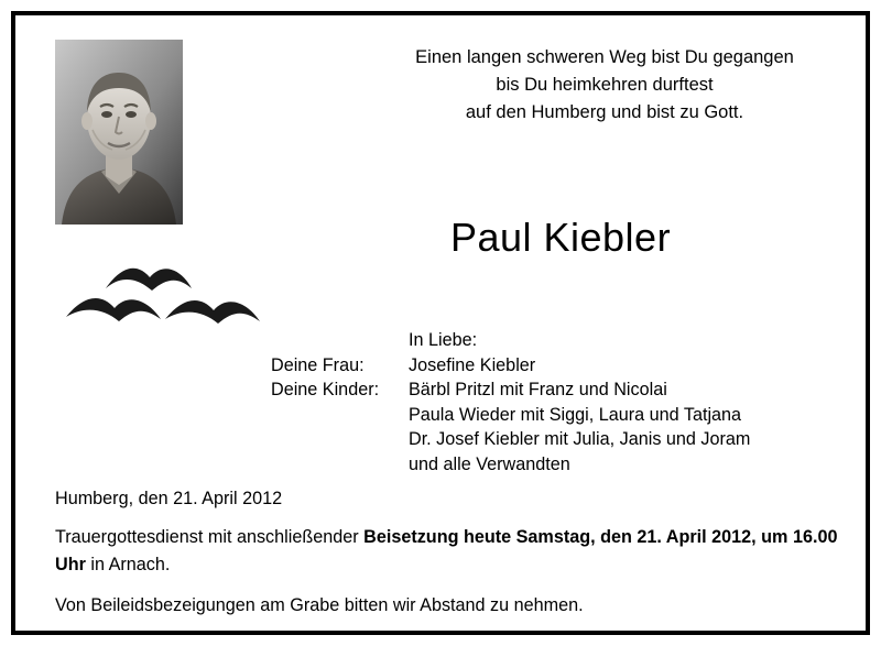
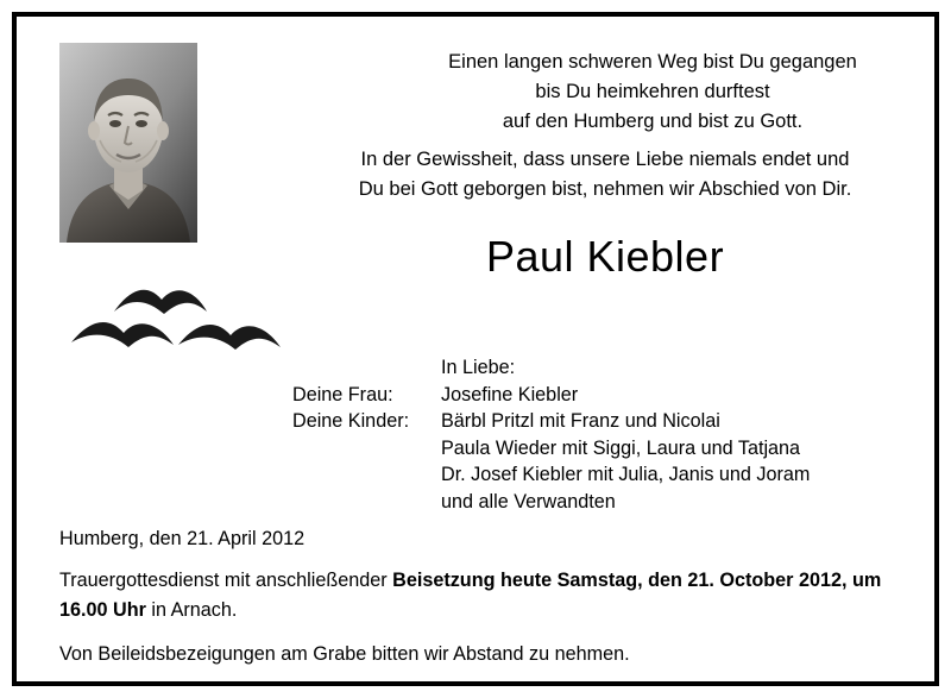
  Einen langen schweren Weg bist Du gegangen
  bis Du heimkehren durftest
  auf den Humberg und bist zu Gott.
+ In der Gewissheit, dass unsere Liebe niemals endet und
+ Du bei Gott geborgen bist, nehmen wir Abschied von Dir.
  Paul Kiebler
  In Liebe:
  Deine Frau:
  Josefine Kiebler
  Deine Kinder:
  Bärbl Pritzl mit Franz und Nicolai
  Paula Wieder mit Siggi, Laura und Tatjana
  Dr. Josef Kiebler mit Julia, Janis und Joram
  und alle Verwandten
  Humberg, den 21. April 2012
- Trauergottesdienst mit anschließender Beisetzung heute Samstag, den 21. April 2012, um 16.00 Uhr in Arnach.
+ Trauergottesdienst mit anschließender Beisetzung heute Samstag, den 21. October 2012, um 16.00 Uhr in Arnach.
  Von Beileidsbezeigungen am Grabe bitten wir Abstand zu nehmen.
